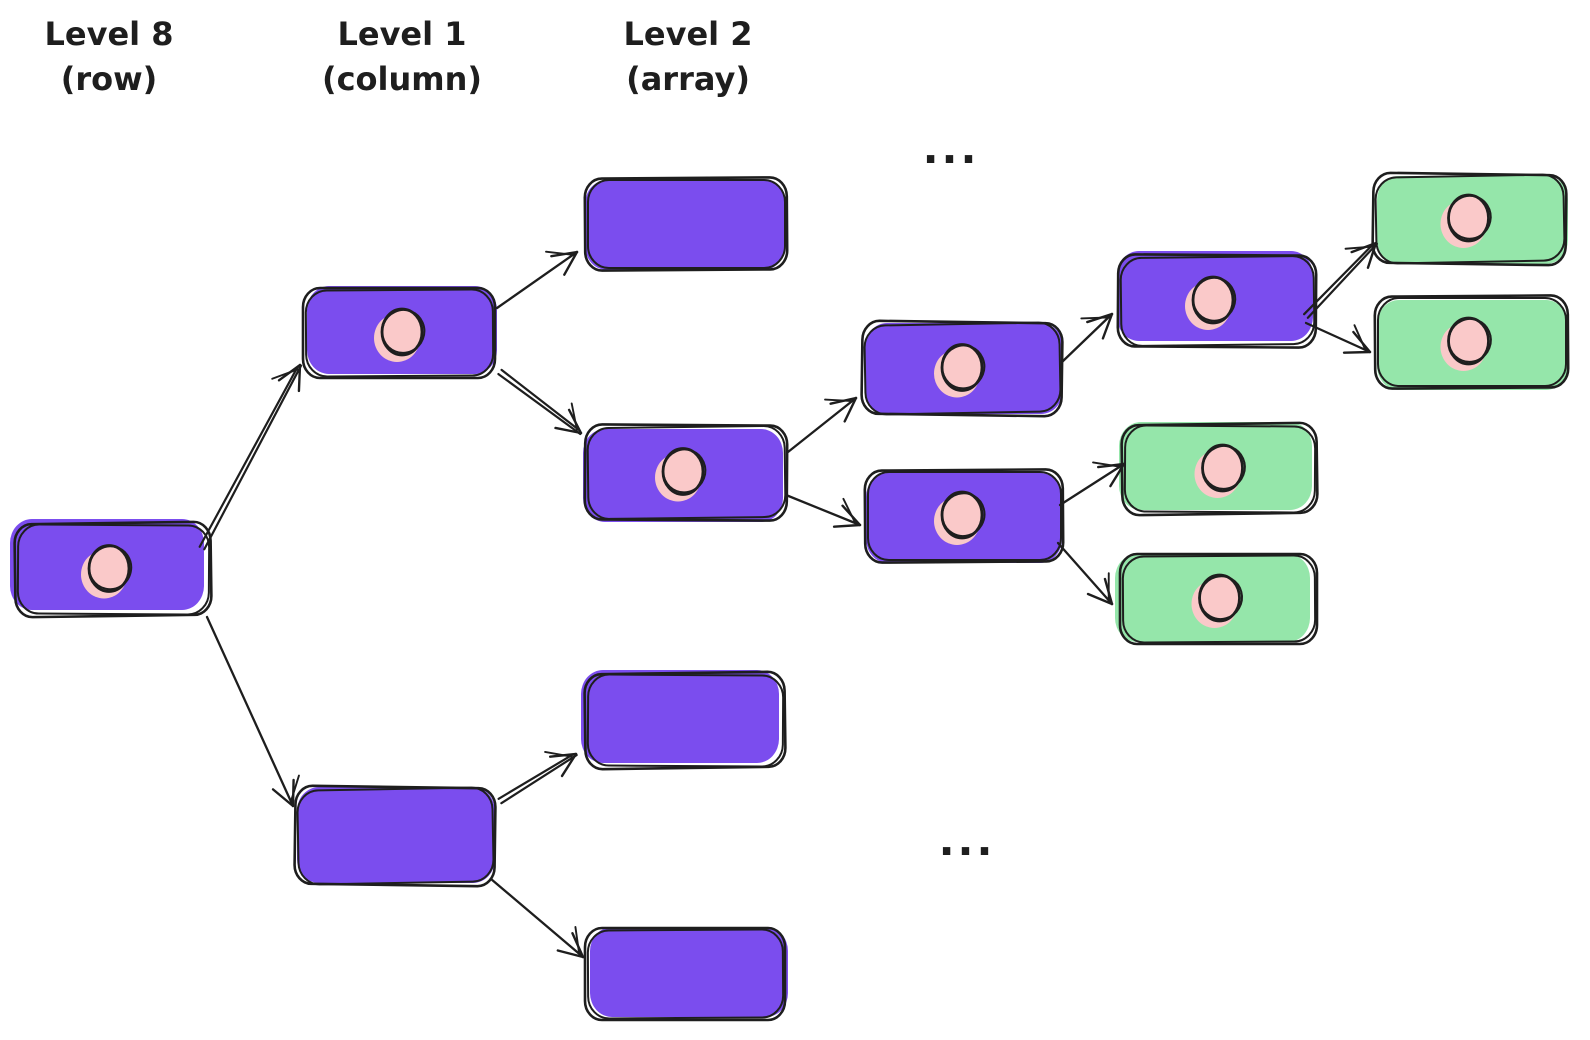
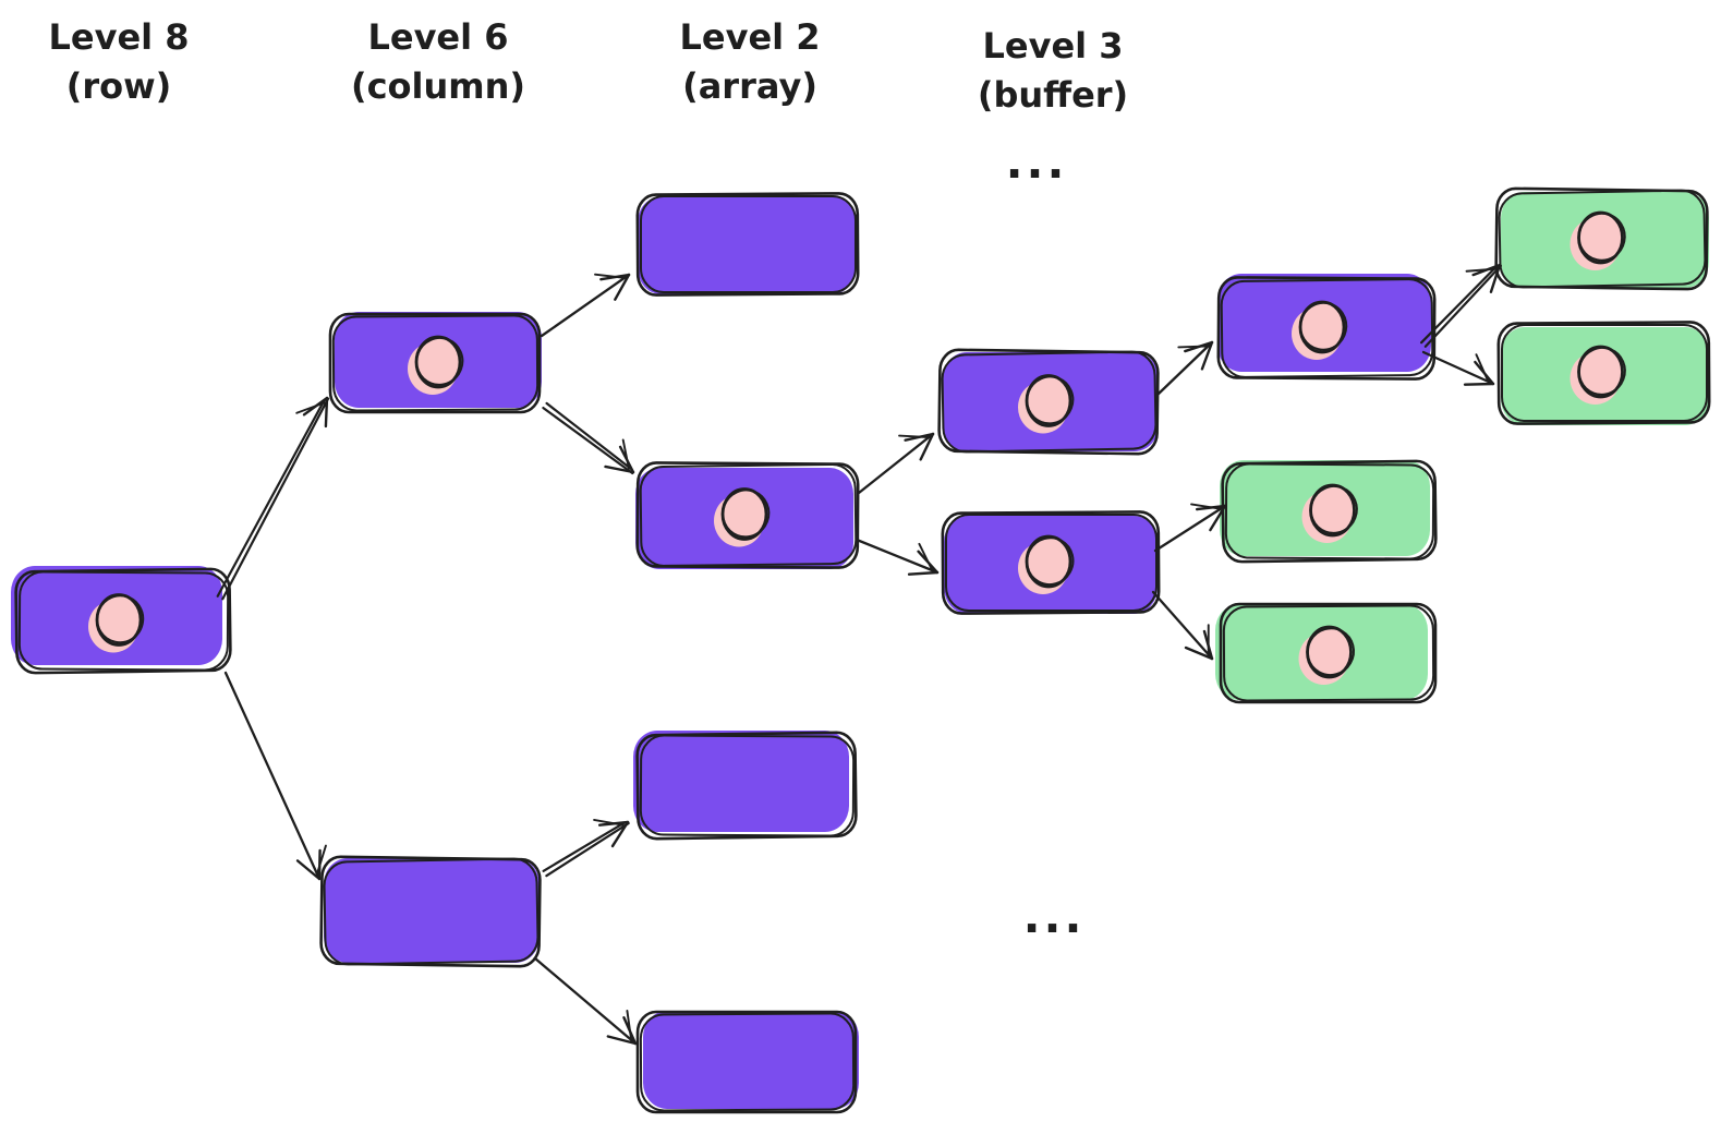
  Level 8
  (row)
- Level 1
+ Level 6
  (column)
  Level 2
  (array)
+ Level 3
+ (buffer)
  ...
  ...
